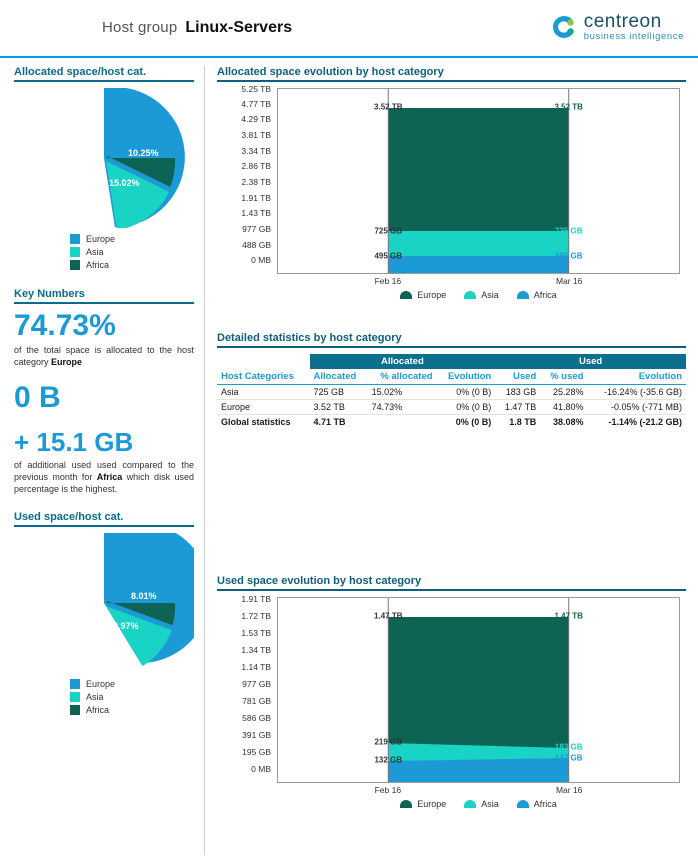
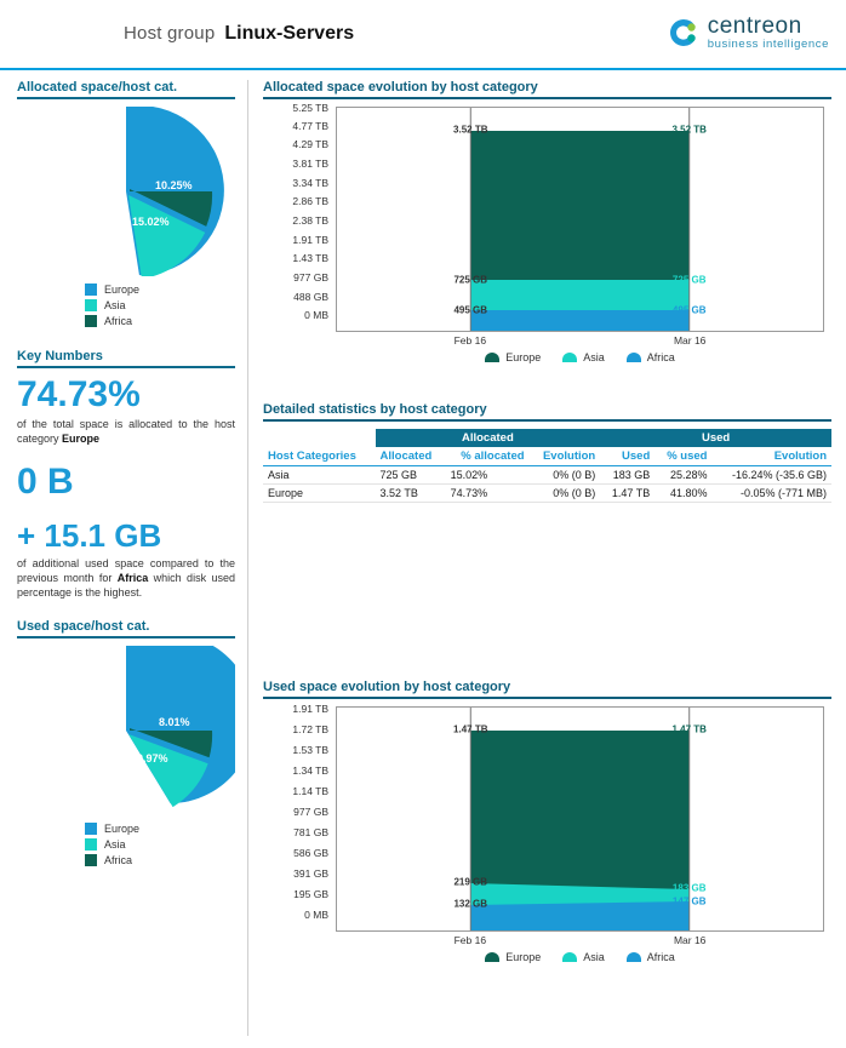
  Host group
  Linux-Servers
  centreon
  business intelligence
  Allocated space/host cat.
  15.02%
  10.25%
  Europe
  Asia
  Africa
  Key Numbers
  74.73%
  of the total space is allocated to the host category Europe
  0 B
  + 15.1 GB
- of additional used used compared to the previous month for Africa which disk used percentage is the highest.
+ of additional used space compared to the previous month for Africa which disk used percentage is the highest.
  Used space/host cat.
  9.97%
  8.01%
  Europe
  Asia
  Africa
  Allocated space evolution by host category
  0 MB
  488 GB
  977 GB
  1.43 TB
  1.91 TB
  2.38 TB
  2.86 TB
  3.34 TB
  3.81 TB
  4.29 TB
  4.77 TB
  5.25 TB
  3.52 TB
  3.52 TB
  725 GB
  725 GB
  495 GB
  495 GB
  Feb 16
  Mar 16
  Europe
  Asia
  Africa
  Detailed statistics by host category
  	Allocated	Used
  Host Categories	Allocated	% allocated	Evolution	Used	% used	Evolution
  Asia	725 GB	15.02%	0% (0 B)	183 GB	25.28%	-16.24% (-35.6 GB)
  Europe	3.52 TB	74.73%	0% (0 B)	1.47 TB	41.80%	-0.05% (-771 MB)
- Global statistics	4.71 TB		0% (0 B)	1.8 TB	38.08%	-1.14% (-21.2 GB)
  Used space evolution by host category
  0 MB
  195 GB
  391 GB
  586 GB
  781 GB
  977 GB
  1.14 TB
  1.34 TB
  1.53 TB
  1.72 TB
  1.91 TB
  1.47 TB
  1.47 TB
  219 GB
  183 GB
  132 GB
  147 GB
  Feb 16
  Mar 16
  Europe
  Asia
  Africa
